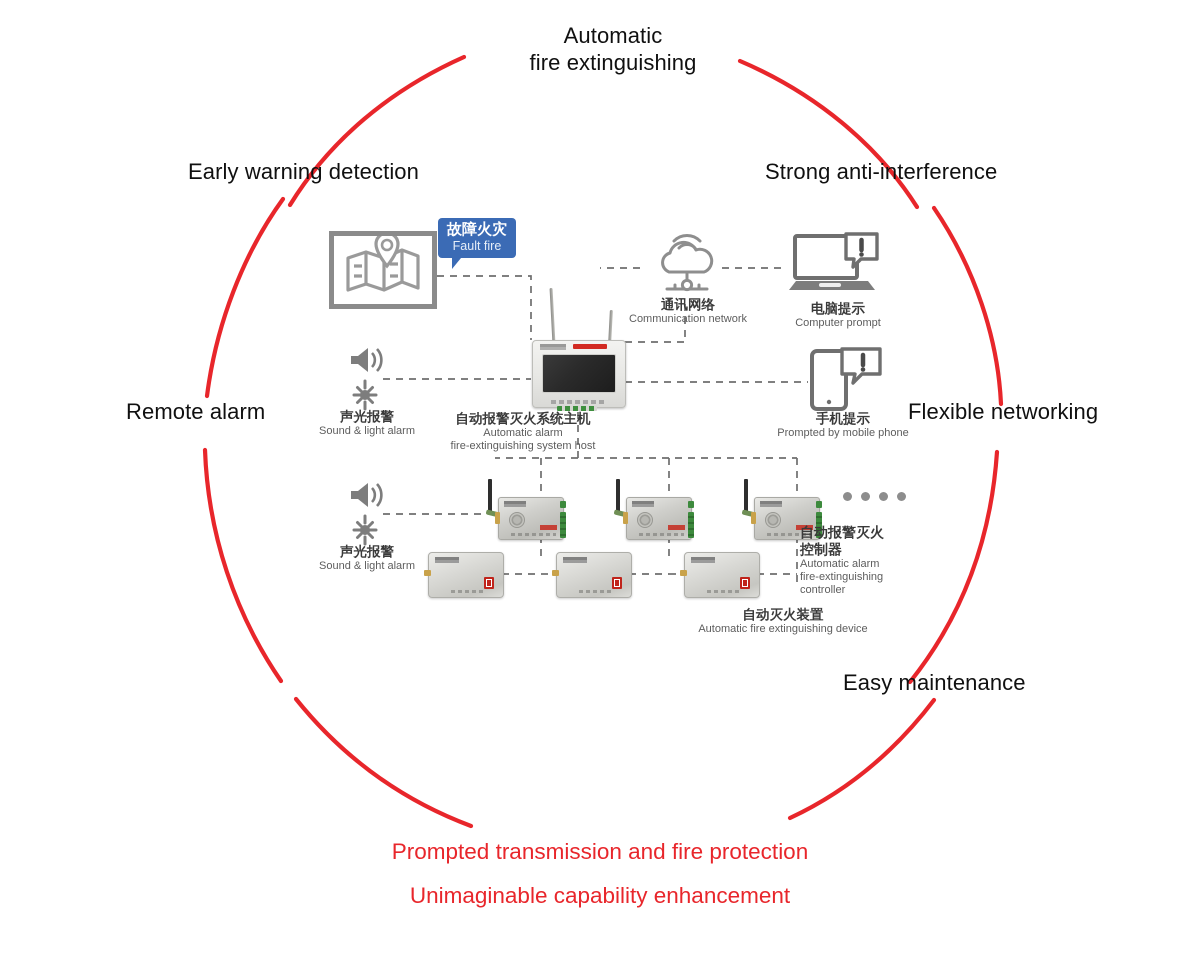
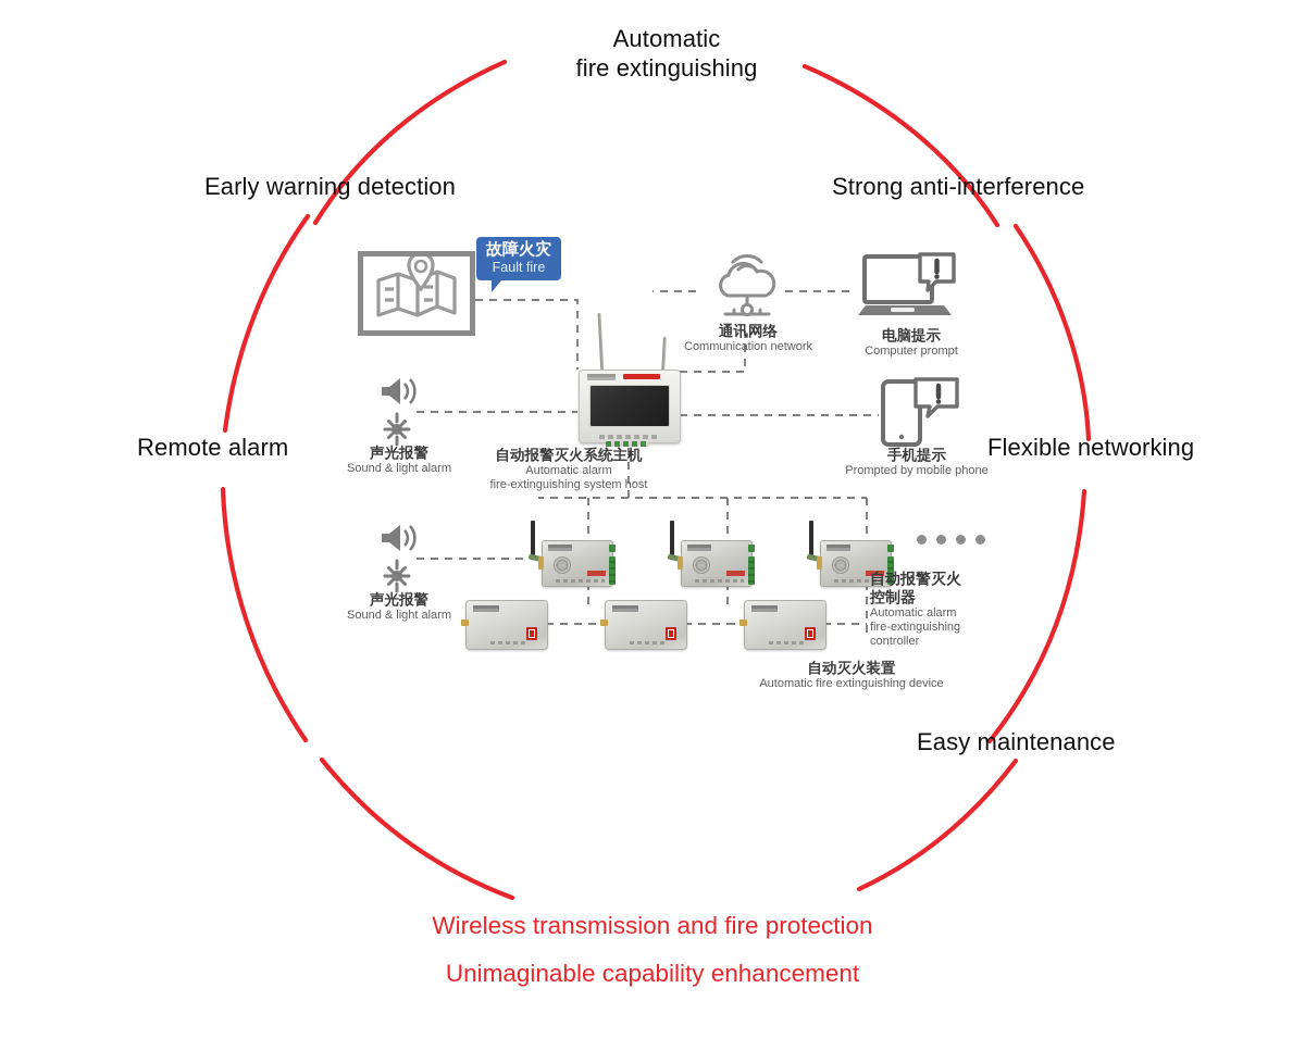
  Automatic
  fire extinguishing
  Early warning detection
  Strong anti-interference
  Remote alarm
  Flexible networking
  Easy maintenance
- Prompted transmission and fire protection
+ Wireless transmission and fire protection
  Unimaginable capability enhancement
  故障火灾
  Fault fire
  通讯网络
  Communication network
  电脑提示
  Computer prompt
  手机提示
  Prompted by mobile phone
  声光报警
  Sound & light alarm
  声光报警
  Sound & light alarm
  自动报警灭火系统主机
  Automatic alarm
  fire-extinguishing system host
  自动报警灭火
  控制器
  Automatic alarm
  fire-extinguishing
  controller
  自动灭火装置
  Automatic fire extinguishing device
